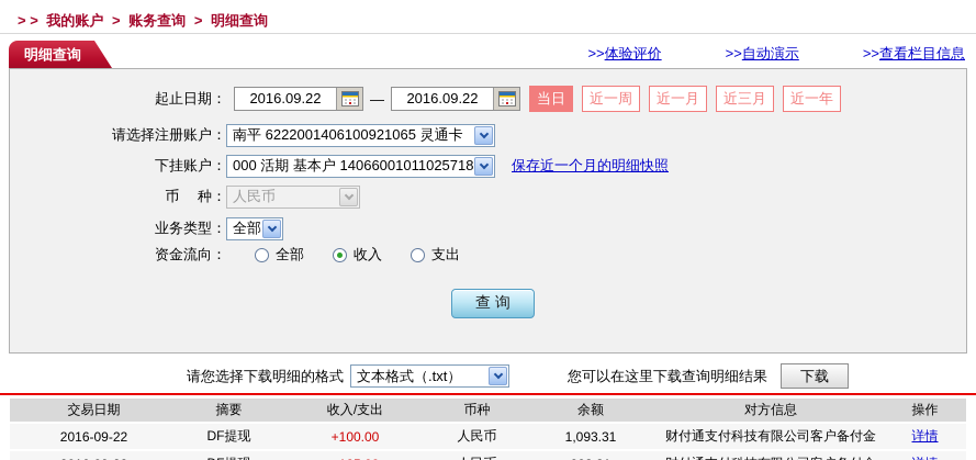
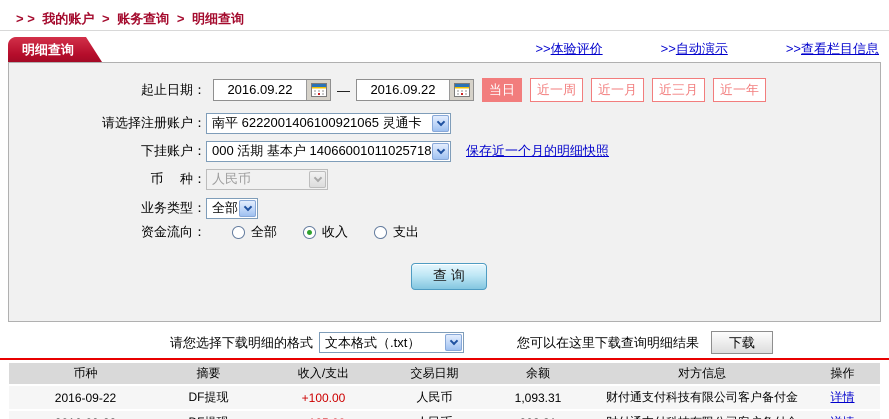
  > > 我的账户 > 账务查询 > 明细查询
  明细查询
  >>体验评价
  >>自动演示
  >>查看栏目信息
  起止日期：
  2016.09.22
  —
  2016.09.22
  当日
  近一周
  近一月
  近三月
  近一年
  请选择注册账户：
  南平 6222001406100921065 灵通卡
  下挂账户：
  000 活期 基本户 14066001011025718
  保存近一个月的明细快照
  币 种：
  人民币
  业务类型：
  全部
  资金流向：
  全部
  收入
  支出
  查 询
  请您选择下载明细的格式
  文本格式（.txt）
  您可以在这里下载查询明细结果
  下载
- 交易日期
+ 币种
  摘要
  收入/支出
- 币种
+ 交易日期
  余额
  对方信息
  操作
  2016-09-22
  DF提现
  +100.00
  人民币
  1,093.31
  财付通支付科技有限公司客户备付金
  详情
